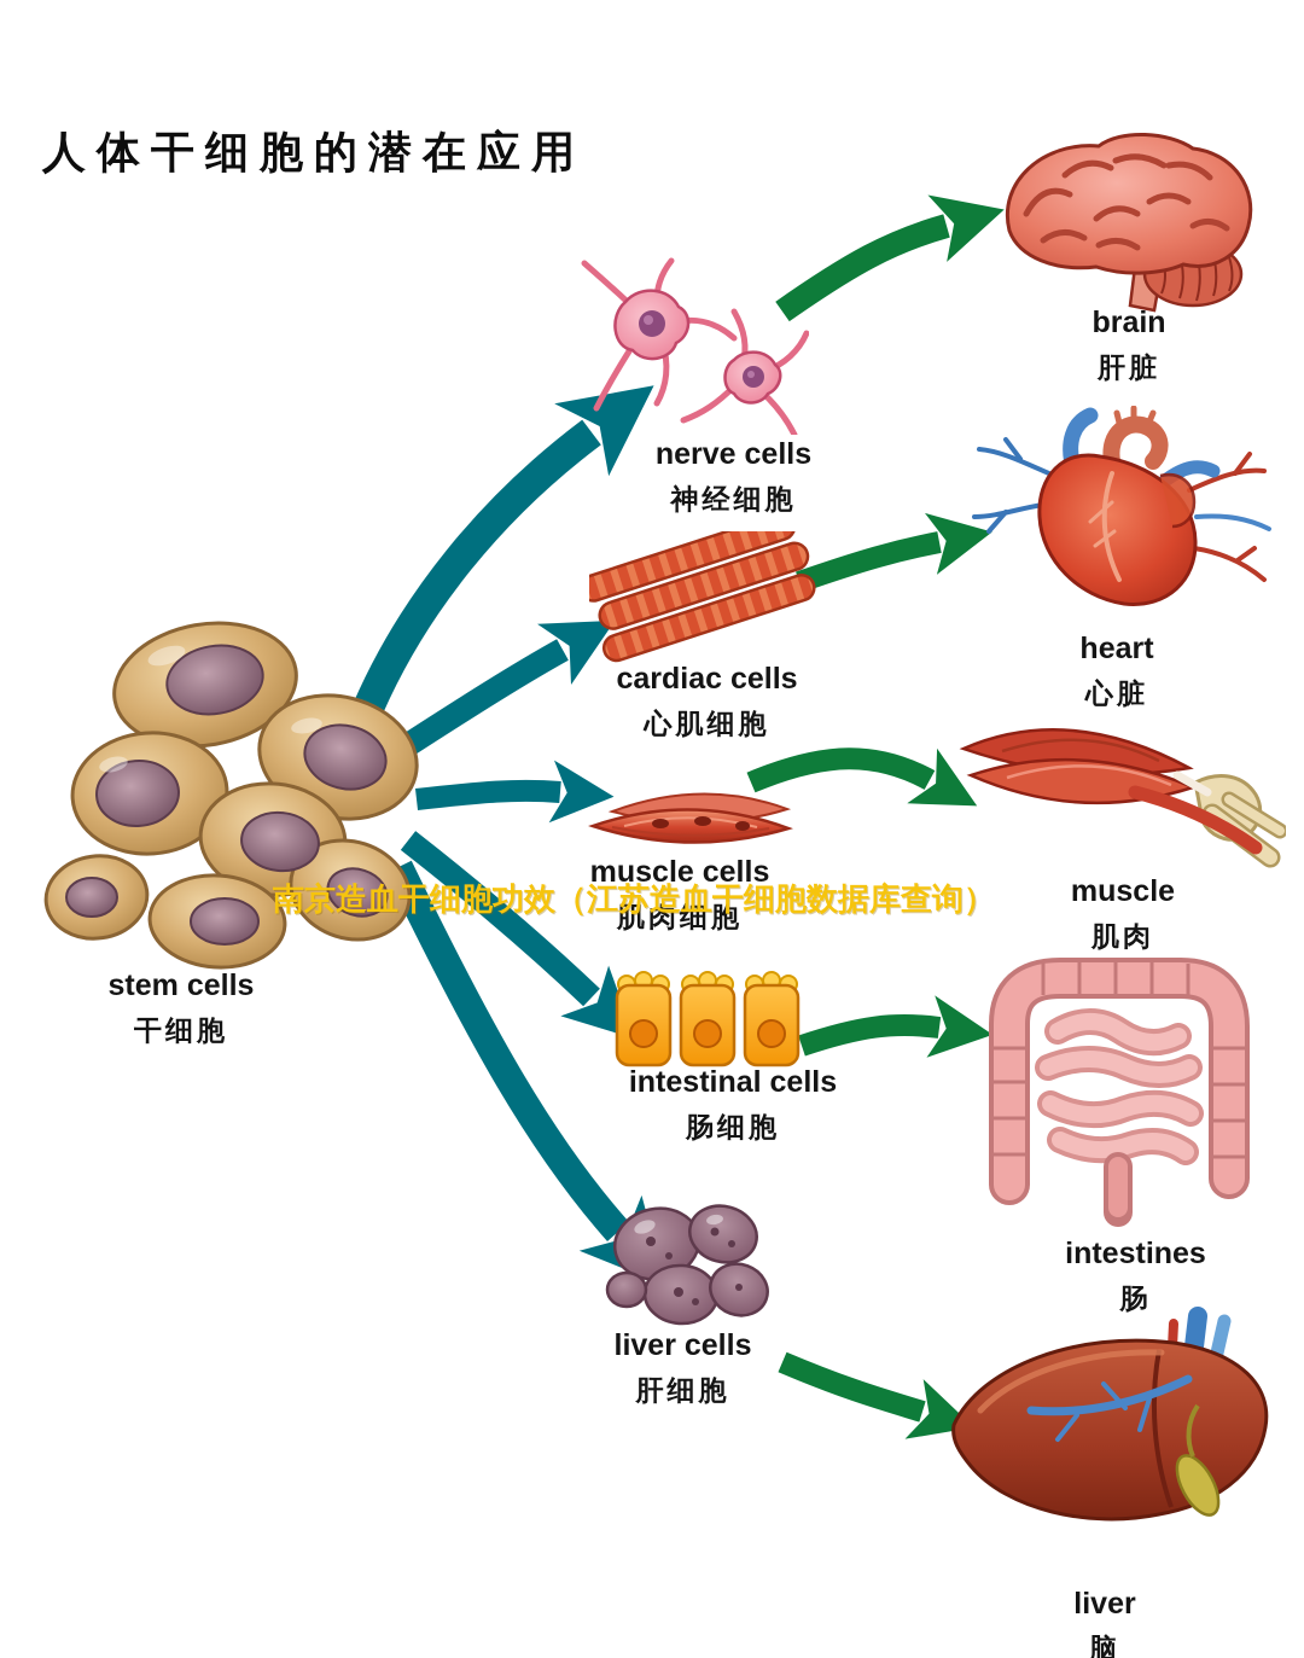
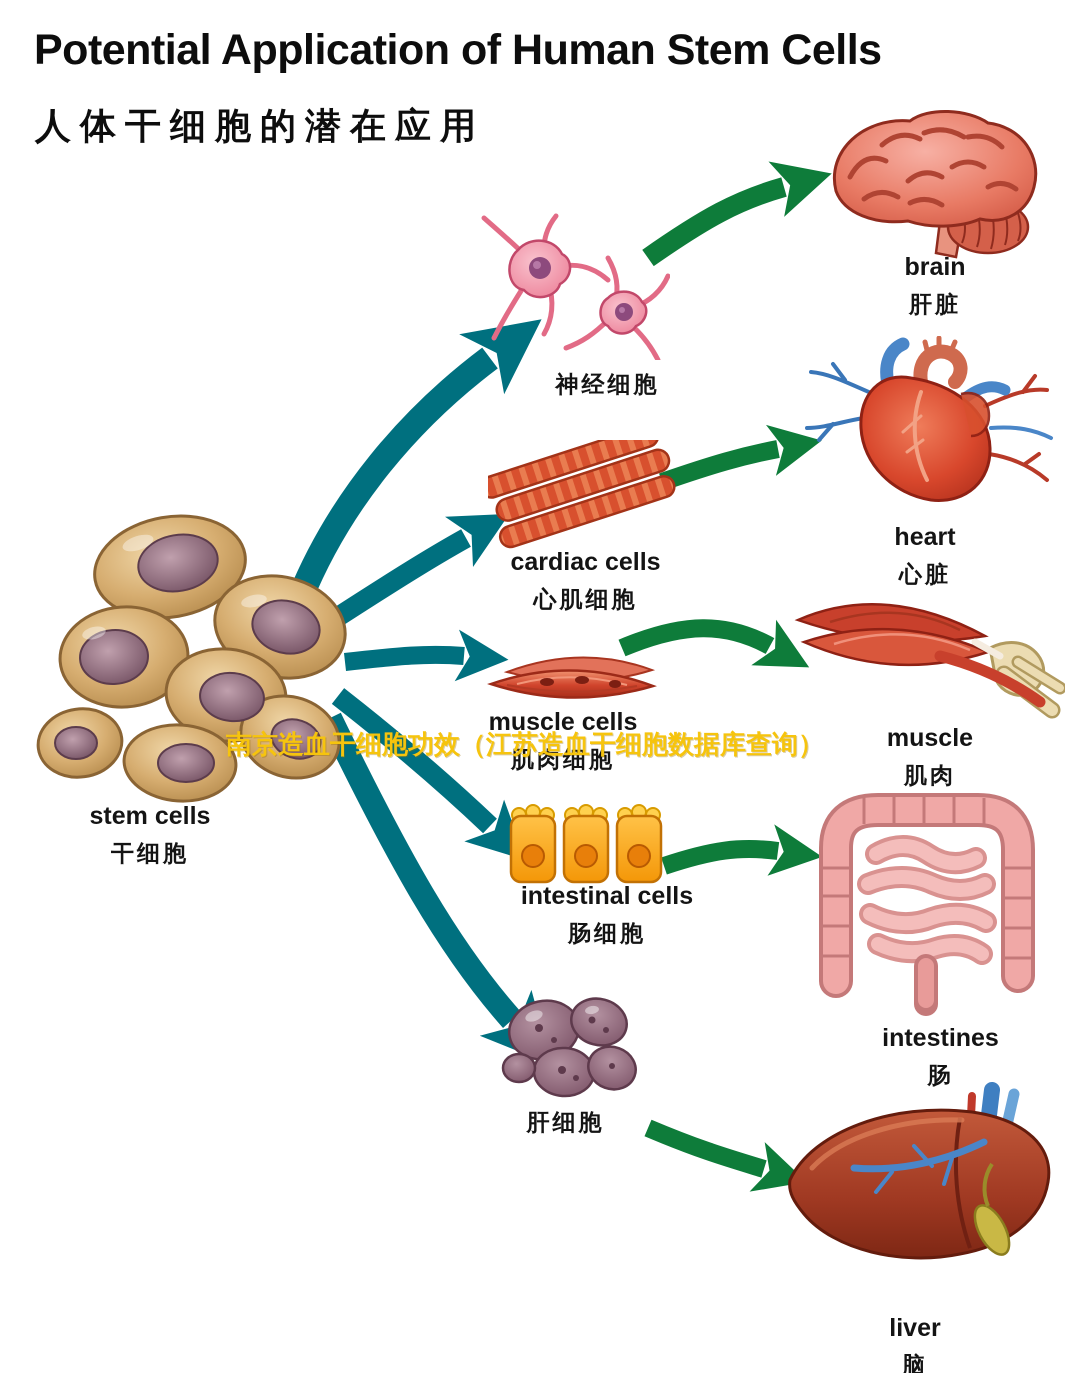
+ Potential Application of Human Stem Cells
  人体干细胞的潜在应用
  stem cells
  干细胞
- nerve cells
  神经细胞
  cardiac cells
  心肌细胞
  muscle cells
  肌肉细胞
  intestinal cells
  肠细胞
- liver cells
  肝细胞
  brain
  肝脏
  heart
  心脏
  muscle
  肌肉
  intestines
  肠
  liver
  脑
  南京造血干细胞功效（江苏造血干细胞数据库查询）
